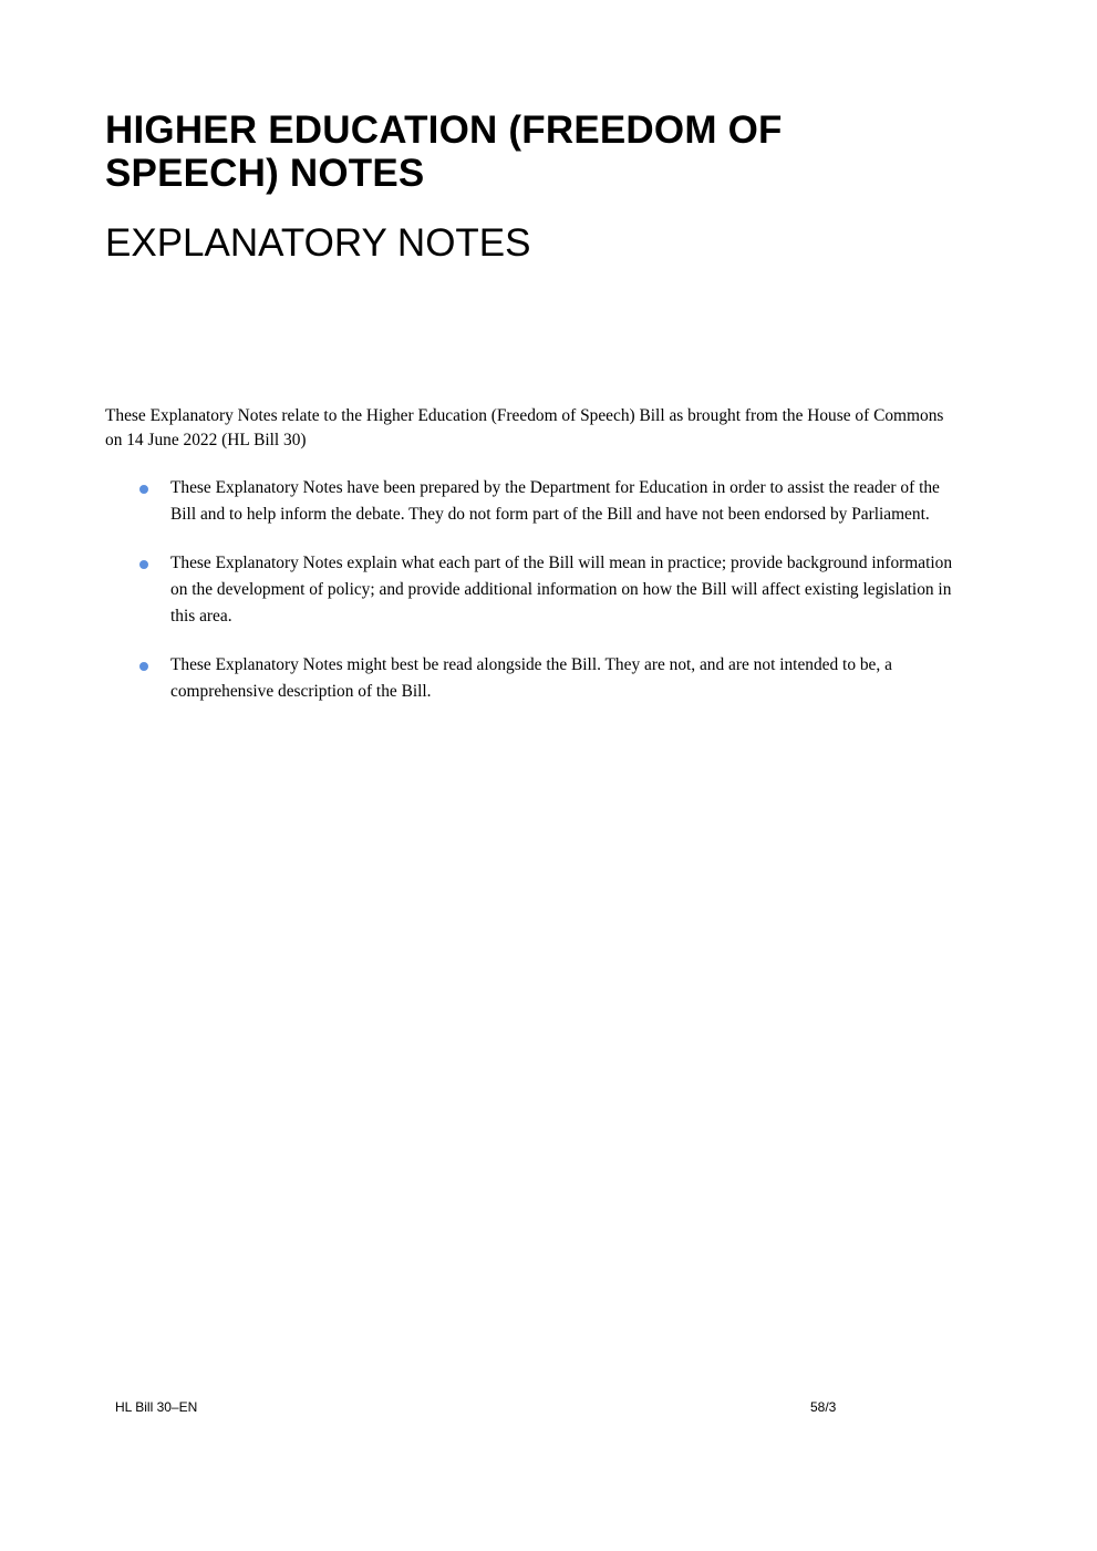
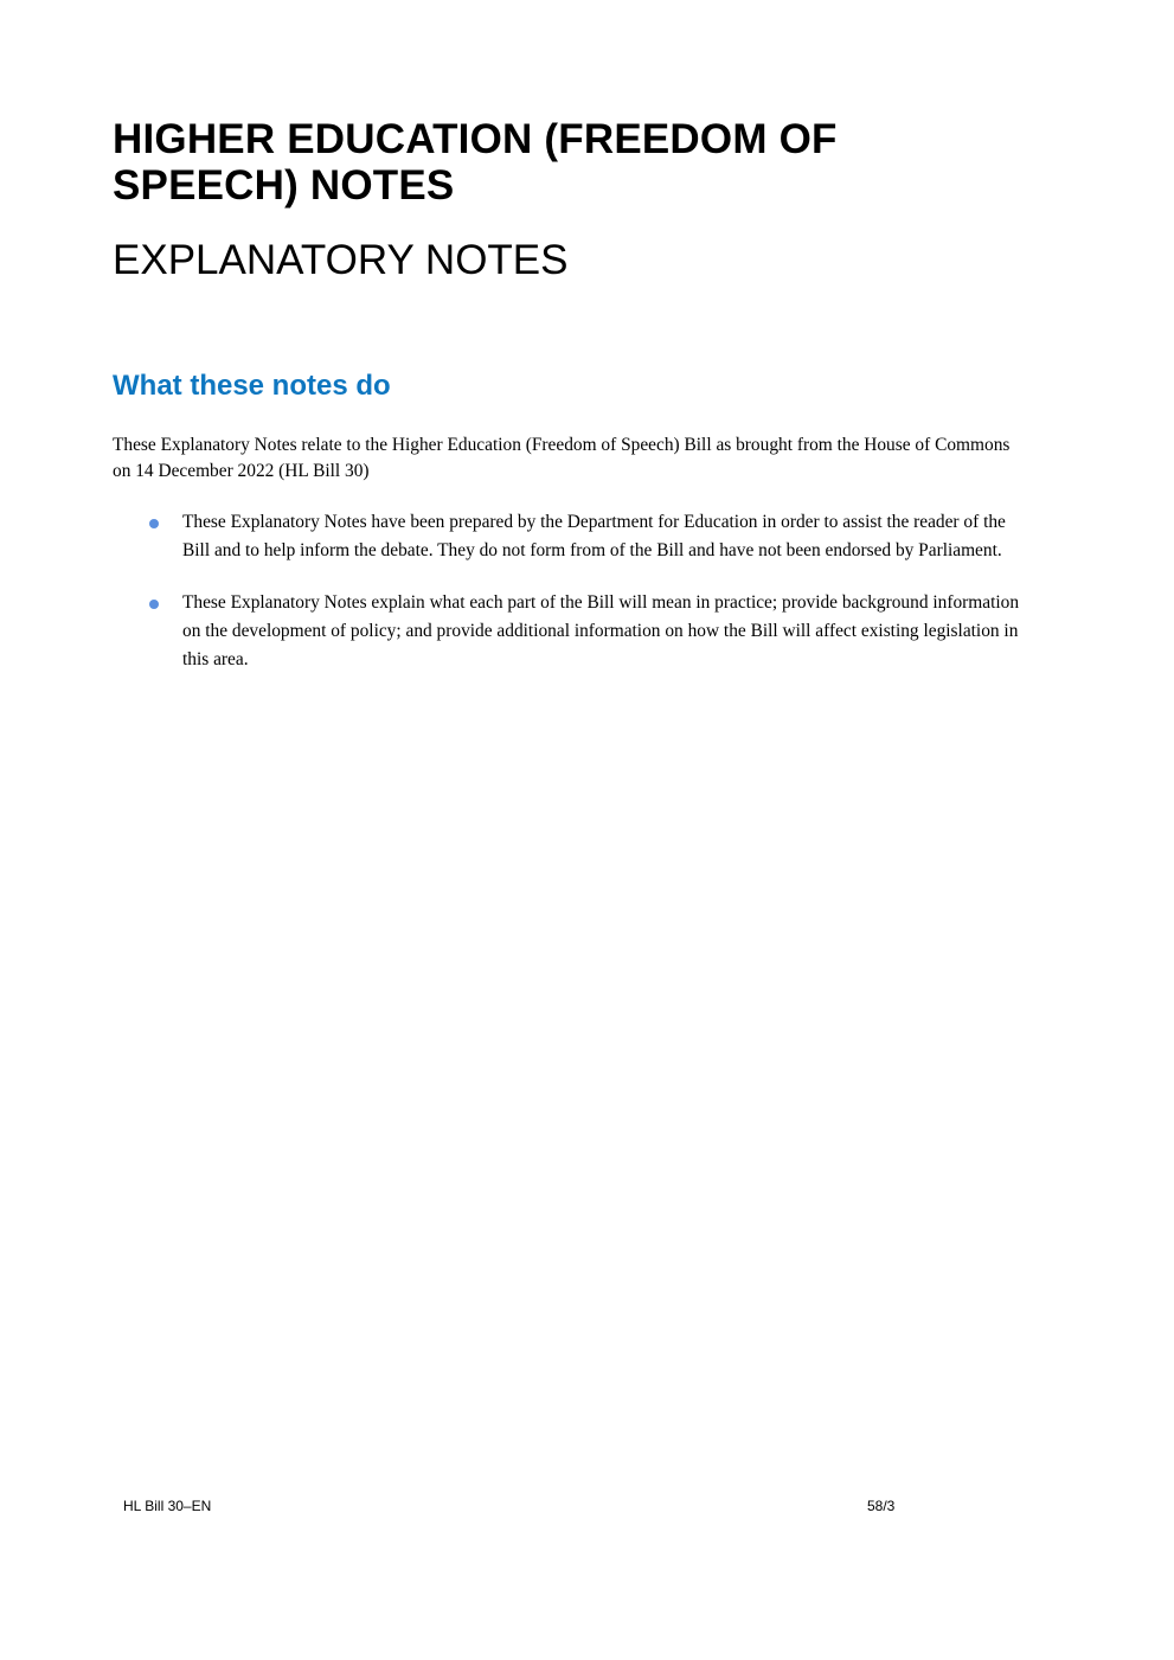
  HIGHER EDUCATION (FREEDOM OF SPEECH) NOTES
  EXPLANATORY NOTES
+ What these notes do
- These Explanatory Notes relate to the Higher Education (Freedom of Speech) Bill as brought from the House of Commons on 14 June 2022 (HL Bill 30)
+ These Explanatory Notes relate to the Higher Education (Freedom of Speech) Bill as brought from the House of Commons on 14 December 2022 (HL Bill 30)
- These Explanatory Notes have been prepared by the Department for Education in order to assist the reader of the Bill and to help inform the debate. They do not form part of the Bill and have not been endorsed by Parliament.
+ These Explanatory Notes have been prepared by the Department for Education in order to assist the reader of the Bill and to help inform the debate. They do not form from of the Bill and have not been endorsed by Parliament.
  These Explanatory Notes explain what each part of the Bill will mean in practice; provide background information on the development of policy; and provide additional information on how the Bill will affect existing legislation in this area.
- These Explanatory Notes might best be read alongside the Bill. They are not, and are not intended to be, a comprehensive description of the Bill.
  HL Bill 30–EN
  58/3
